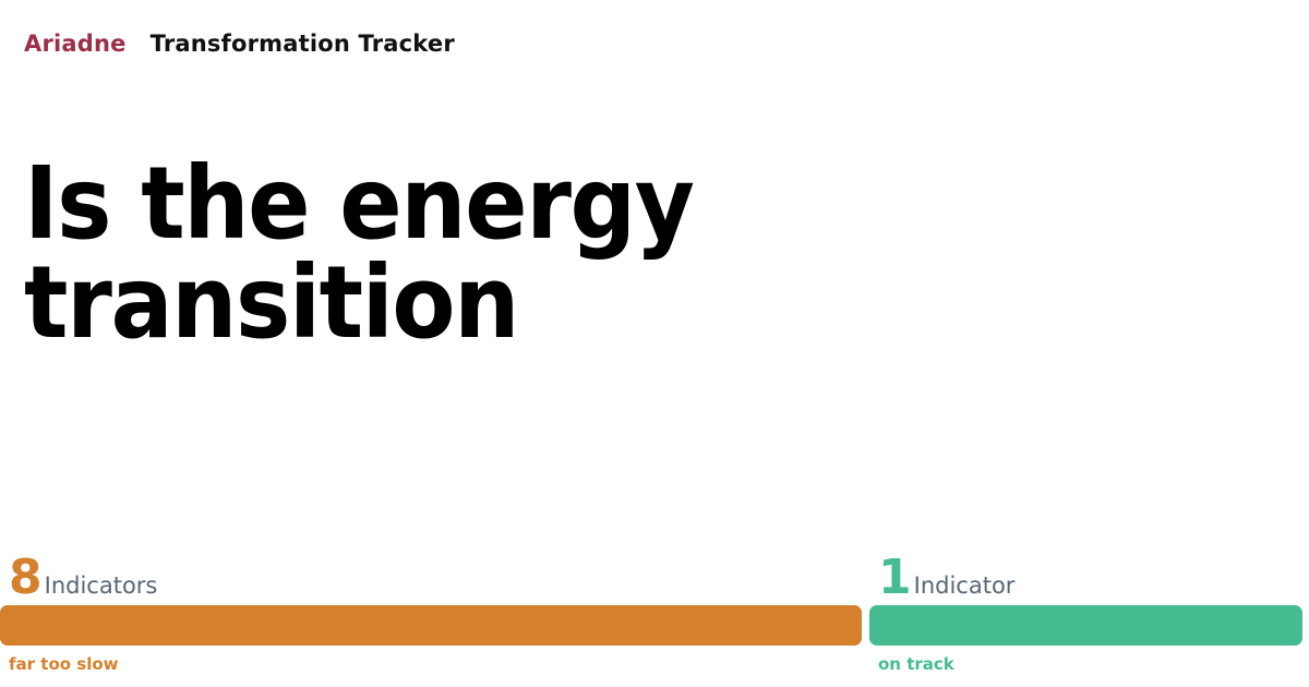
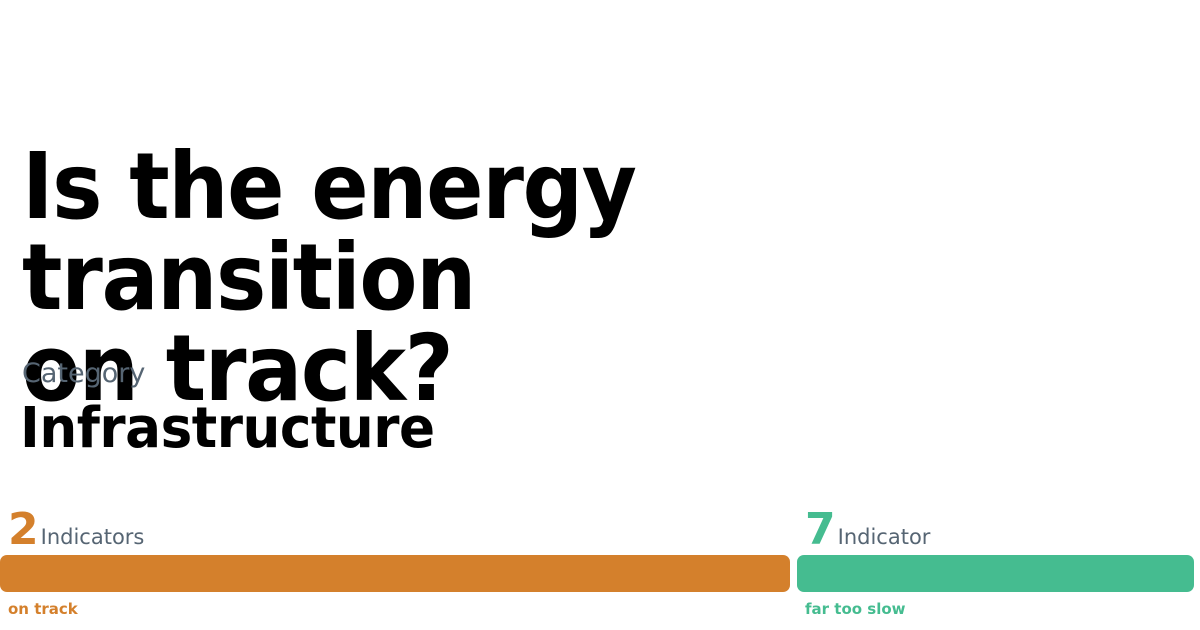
- Ariadne
- Transformation Tracker
  Is the energy transition
+ on track?
+ Category
+ Infrastructure
- 8
+ 2
  Indicators
- far too slow
+ on track
- 1
+ 7
  Indicator
- on track
+ far too slow
